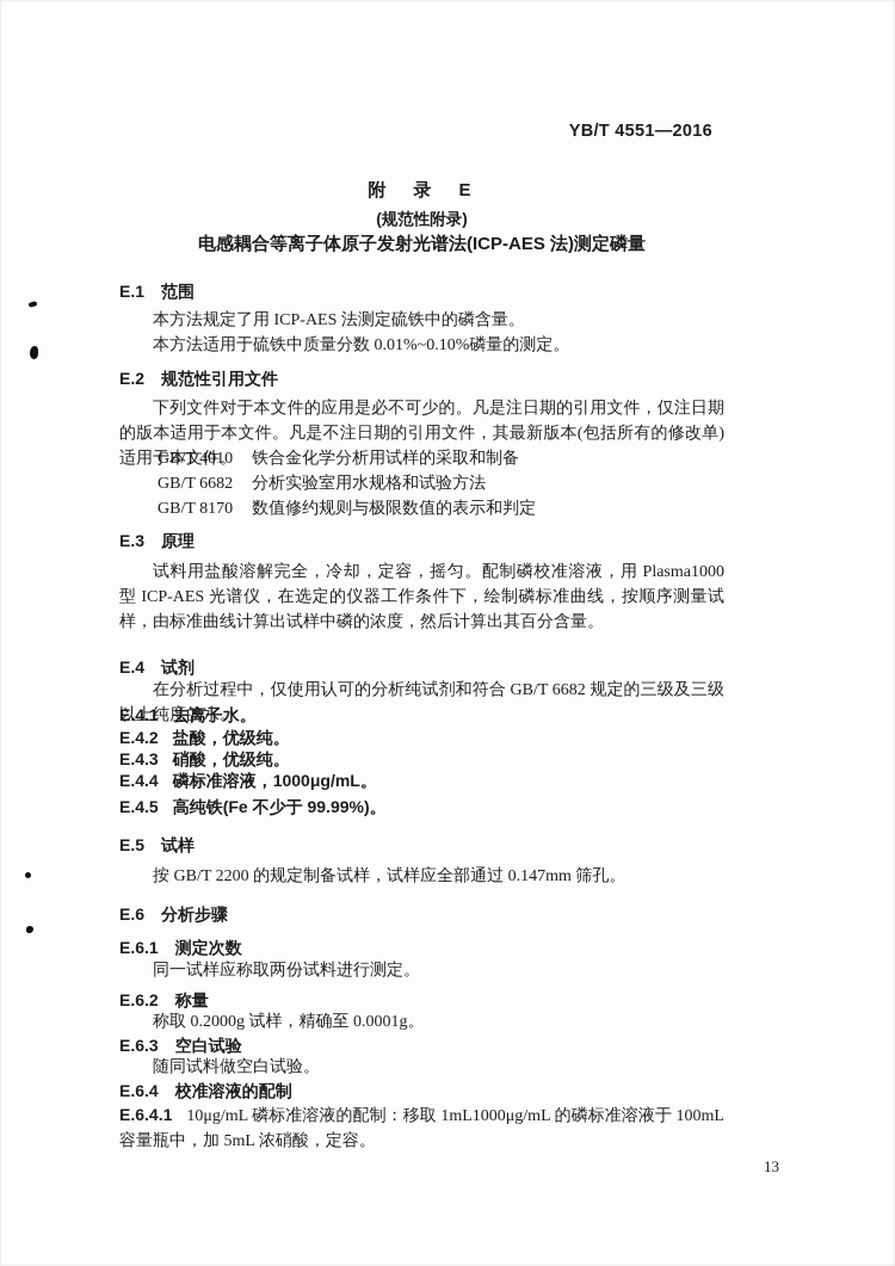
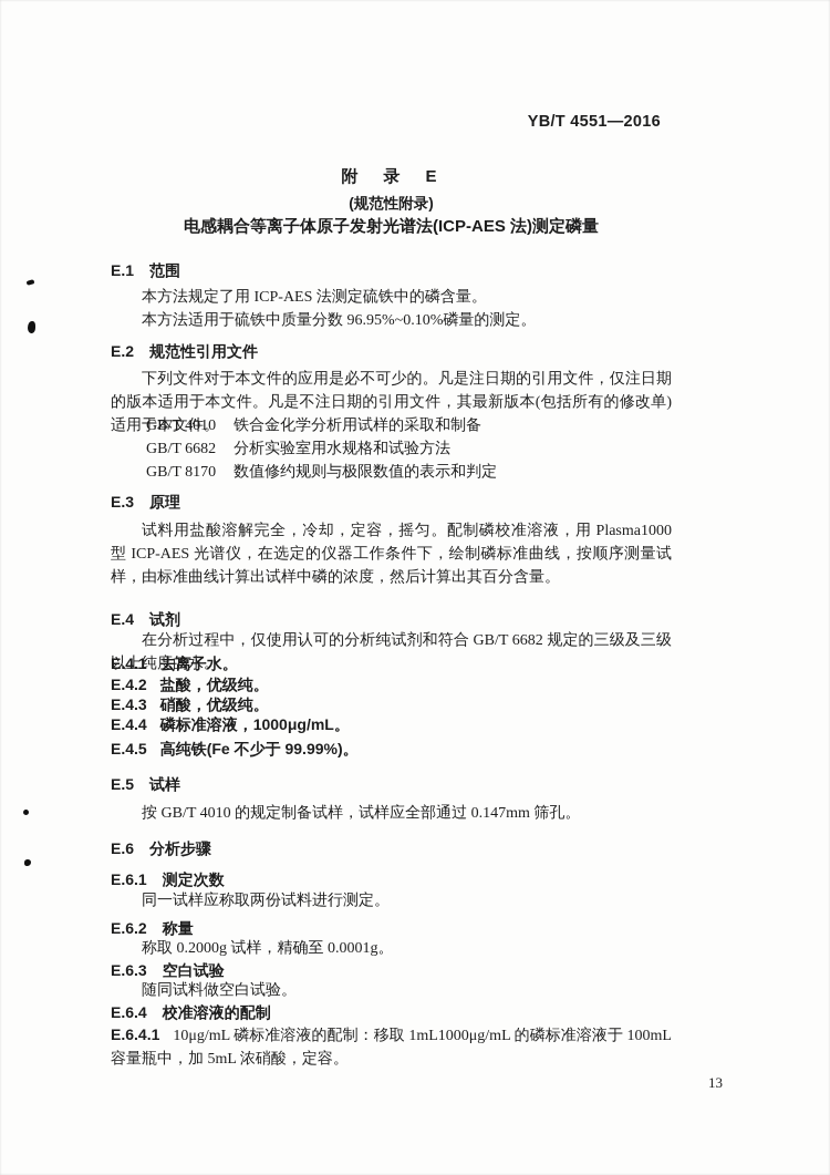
  YB/T 4551—2016
  附 录 E
  (规范性附录)
  电感耦合等离子体原子发射光谱法(ICP-AES 法)测定磷量
  E.1 范围
  本方法规定了用 ICP-AES 法测定硫铁中的磷含量。
- 本方法适用于硫铁中质量分数 0.01%~0.10%磷量的测定。
+ 本方法适用于硫铁中质量分数 96.95%~0.10%磷量的测定。
  E.2 规范性引用文件
  下列文件对于本文件的应用是必不可少的。凡是注日期的引用文件，仅注日期的版本适用于本文件。凡是不注日期的引用文件，其最新版本(包括所有的修改单)适用于本文件。
  GB/T 4010 铁合金化学分析用试样的采取和制备
  GB/T 6682 分析实验室用水规格和试验方法
  GB/T 8170 数值修约规则与极限数值的表示和判定
  E.3 原理
  试料用盐酸溶解完全，冷却，定容，摇匀。配制磷校准溶液，用 Plasma1000 型 ICP-AES 光谱仪，在选定的仪器工作条件下，绘制磷标准曲线，按顺序测量试样，由标准曲线计算出试样中磷的浓度，然后计算出其百分含量。
  E.4 试剂
  在分析过程中，仅使用认可的分析纯试剂和符合 GB/T 6682 规定的三级及三级以上纯度的水。
  E.4.1 去离子水。
  E.4.2 盐酸，优级纯。
  E.4.3 硝酸，优级纯。
  E.4.4 磷标准溶液，1000μg/mL。
  E.4.5 高纯铁(Fe 不少于 99.99%)。
  E.5 试样
- 按 GB/T 2200 的规定制备试样，试样应全部通过 0.147mm 筛孔。
+ 按 GB/T 4010 的规定制备试样，试样应全部通过 0.147mm 筛孔。
  E.6 分析步骤
  E.6.1 测定次数
  同一试样应称取两份试料进行测定。
  E.6.2 称量
  称取 0.2000g 试样，精确至 0.0001g。
  E.6.3 空白试验
  随同试料做空白试验。
  E.6.4 校准溶液的配制
  E.6.4.1 10μg/mL 磷标准溶液的配制：移取 1mL1000μg/mL 的磷标准溶液于 100mL 容量瓶中，加 5mL 浓硝酸，定容。
  13
